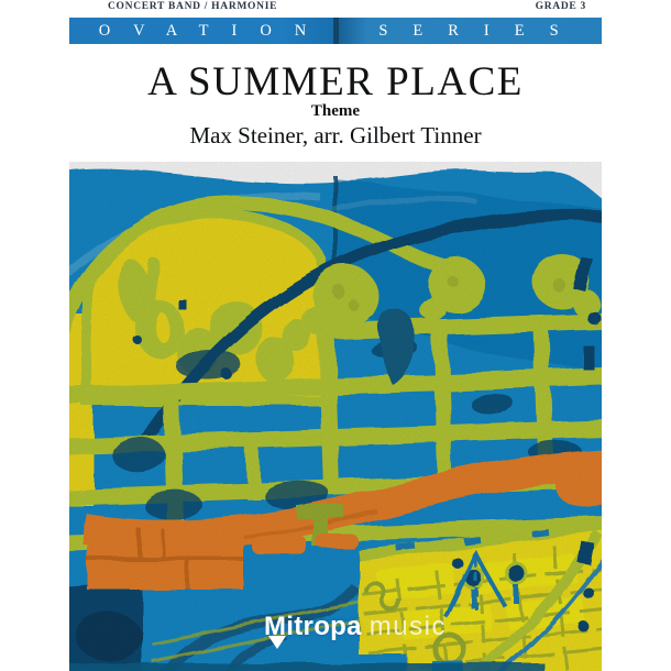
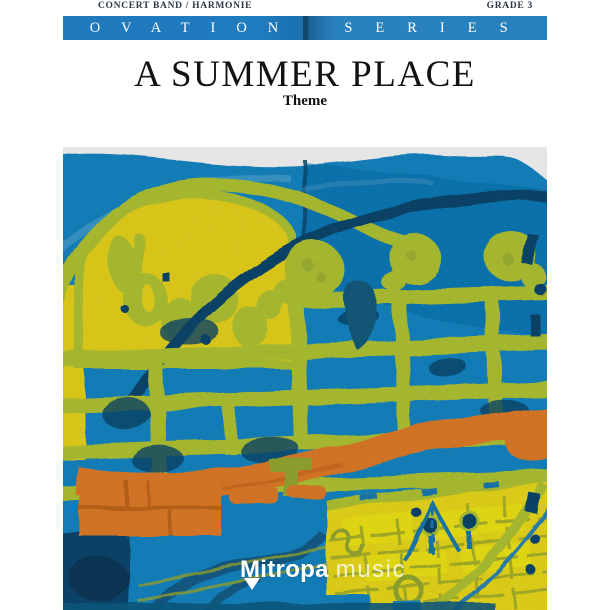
  CONCERT BAND / HARMONIE
  GRADE 3
  OVATION
  SERIES
  A SUMMER PLACE
  Theme
- Max Steiner, arr. Gilbert Tinner
  Mitropa music
